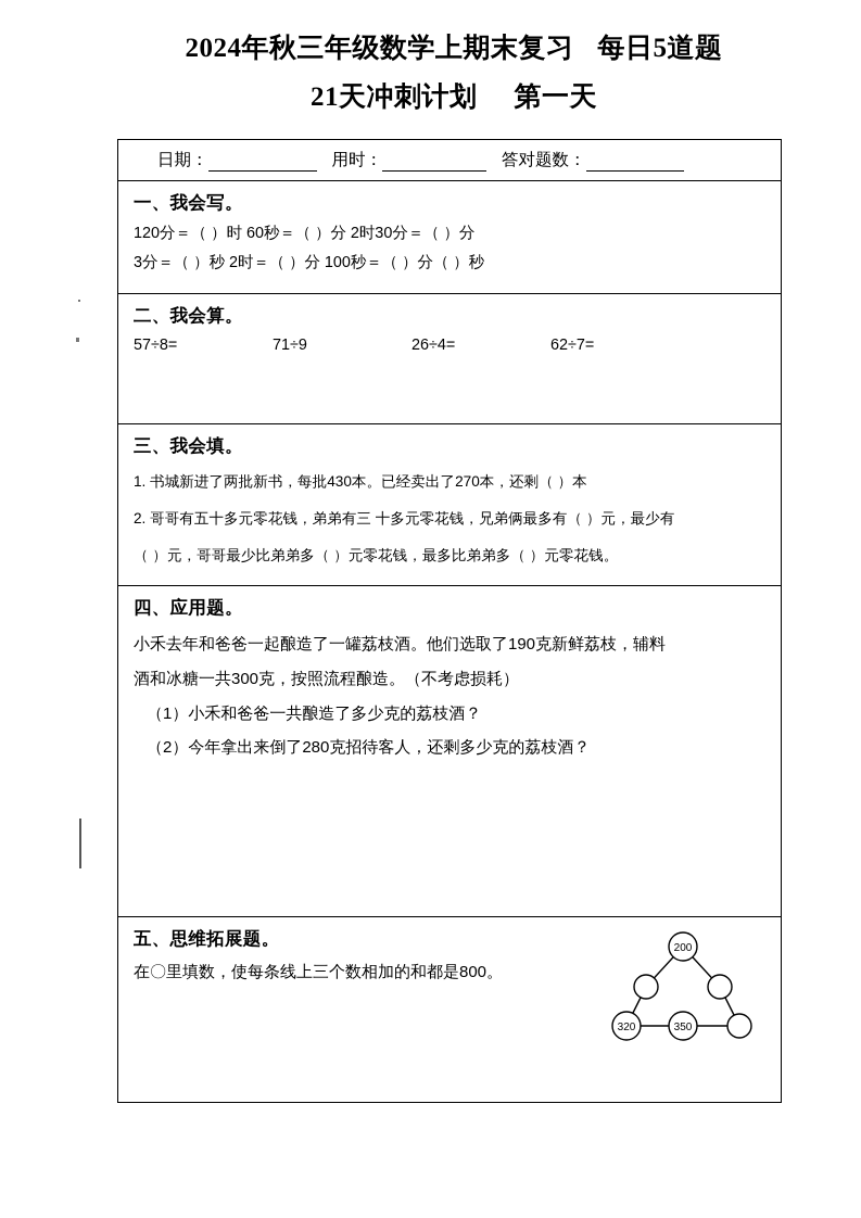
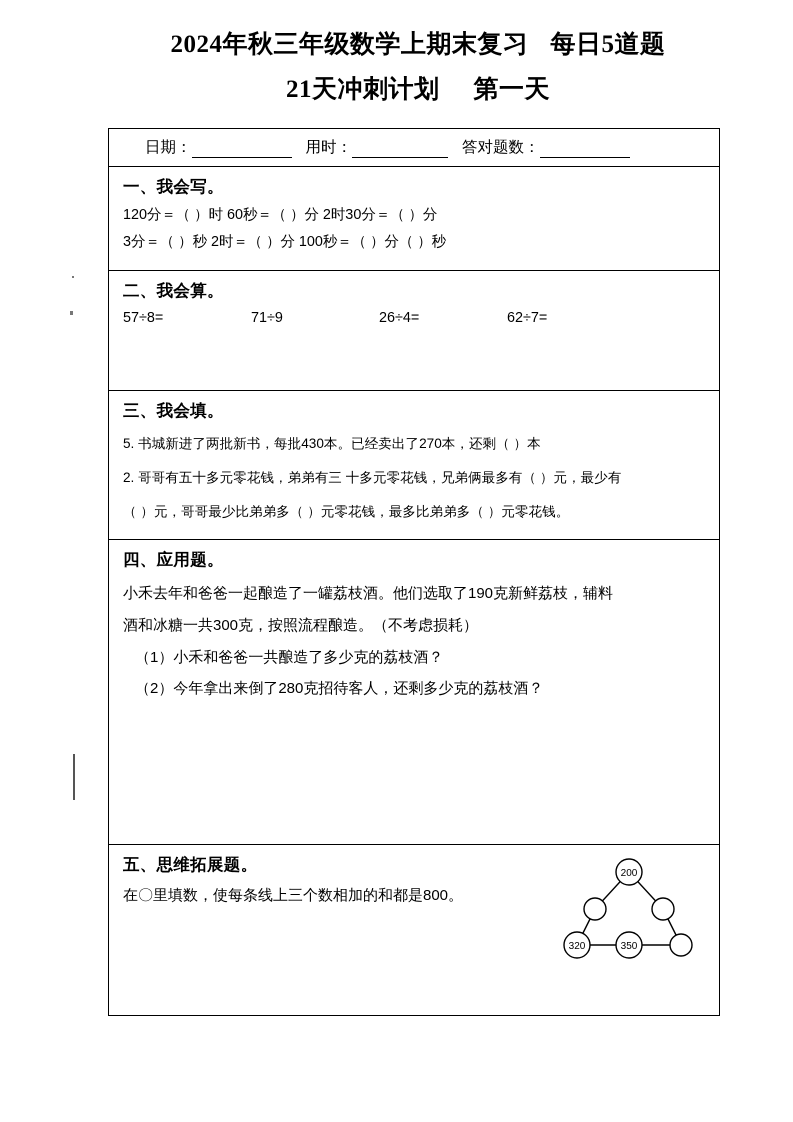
  2024年秋三年级数学上期末复习 每日5道题
  21天冲刺计划 第一天
  日期：
  用时：
  答对题数：
  一、我会写。
  120分＝（ ）时 60秒＝（ ）分 2时30分＝（ ）分
  3分＝（ ）秒 2时＝（ ）分 100秒＝（ ）分（ ）秒
  二、我会算。
  57÷8=
  71÷9
  26÷4=
  62÷7=
  三、我会填。
- 1. 书城新进了两批新书，每批430本。已经卖出了270本，还剩（ ）本
+ 5. 书城新进了两批新书，每批430本。已经卖出了270本，还剩（ ）本
  2. 哥哥有五十多元零花钱，弟弟有三 十多元零花钱，兄弟俩最多有（ ）元，最少有
  （ ）元，哥哥最少比弟弟多（ ）元零花钱，最多比弟弟多（ ）元零花钱。
  四、应用题。
  小禾去年和爸爸一起酿造了一罐荔枝酒。他们选取了190克新鲜荔枝，辅料
  酒和冰糖一共300克，按照流程酿造。（不考虑损耗）
  （1）小禾和爸爸一共酿造了多少克的荔枝酒？
  （2）今年拿出来倒了280克招待客人，还剩多少克的荔枝酒？
  五、思维拓展题。
  在〇里填数，使每条线上三个数相加的和都是800。
  200
  320
  350
